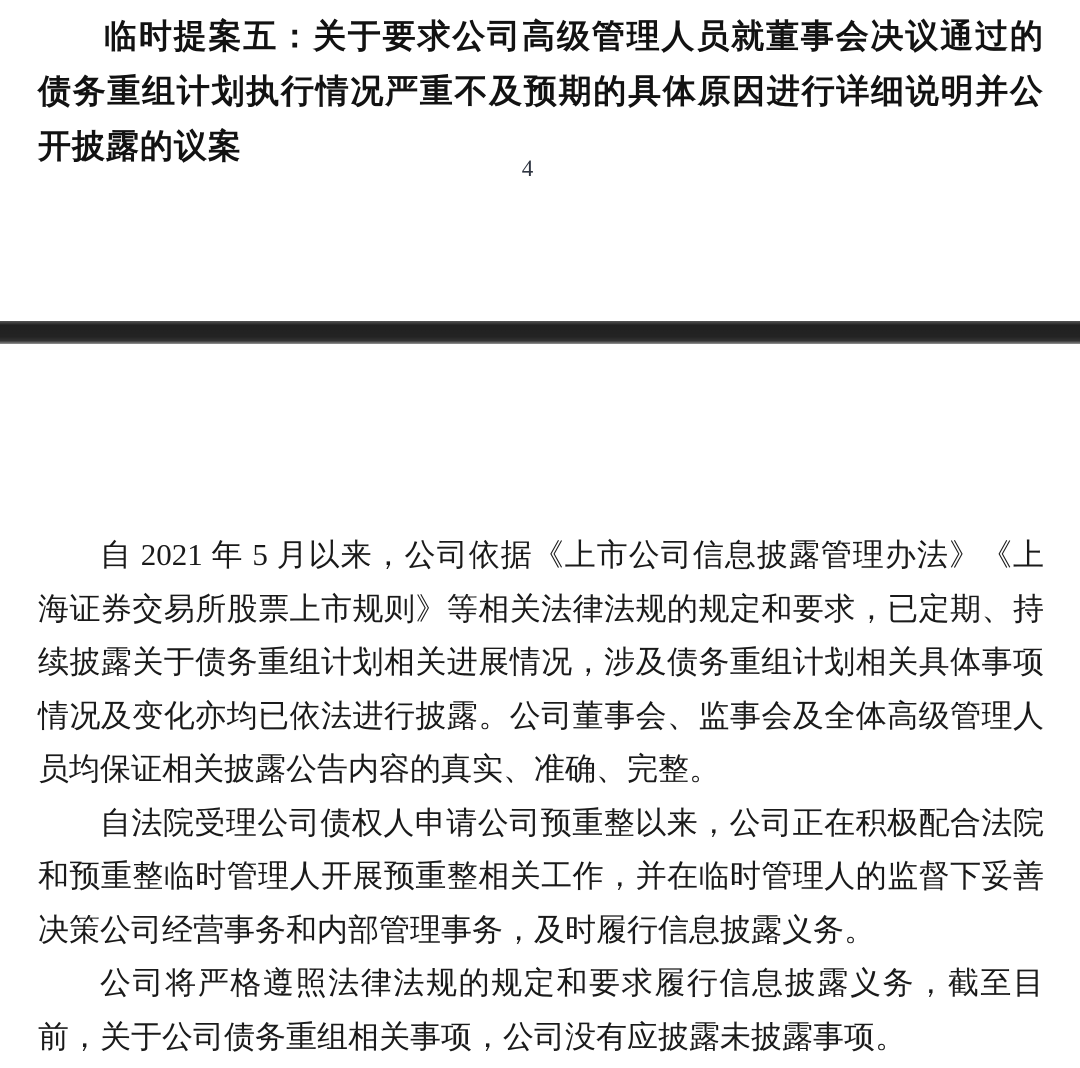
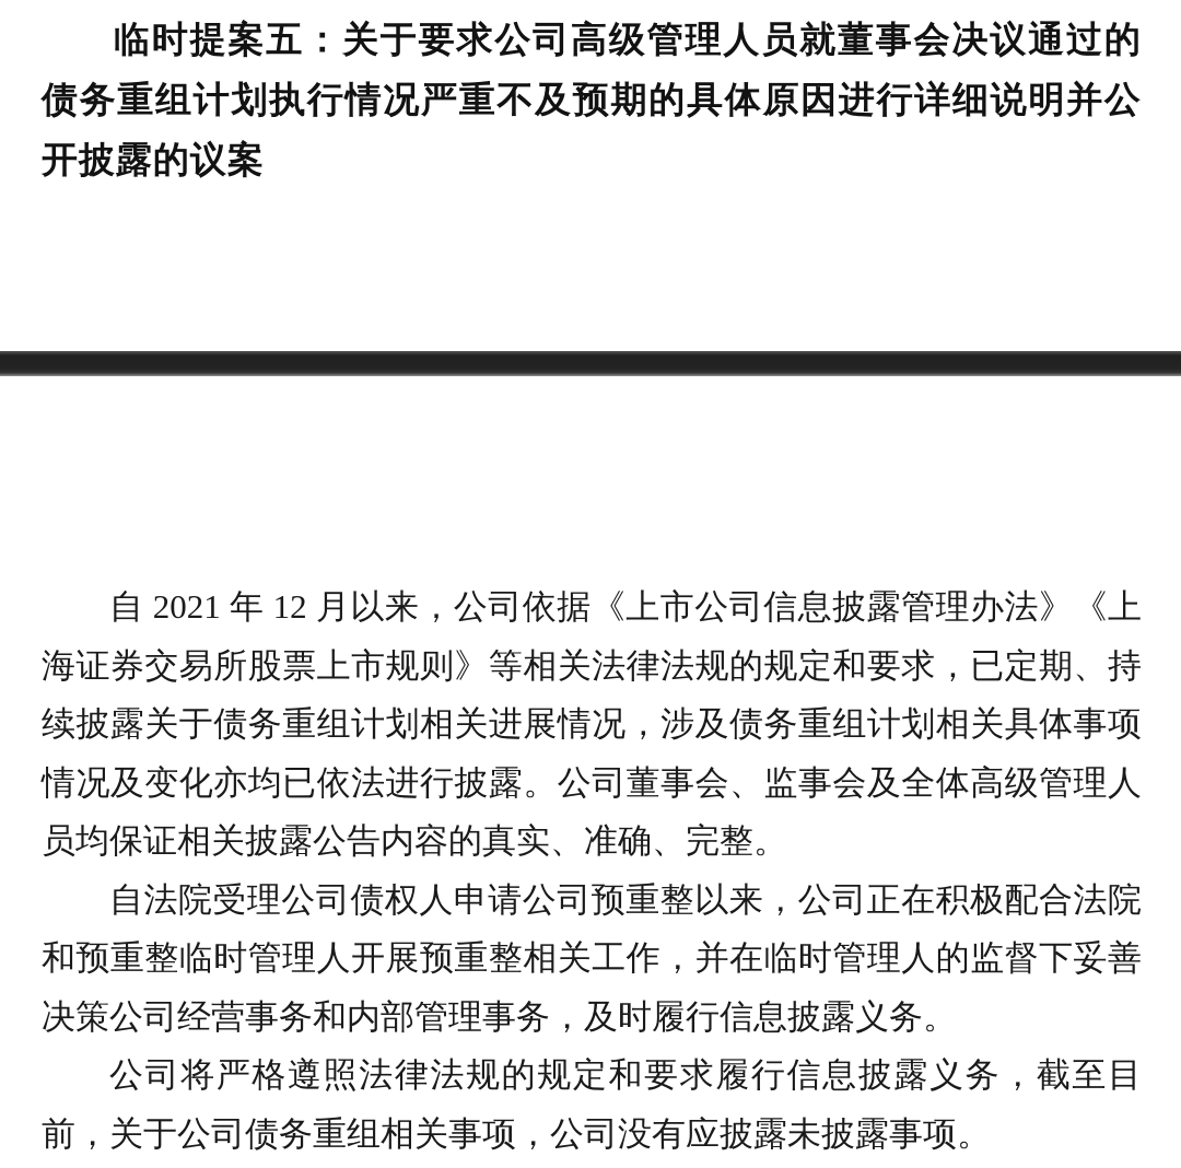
  临时提案五：关于要求公司高级管理人员就董事会决议通过的债务重组计划执行情况严重不及预期的具体原因进行详细说明并公开披露的议案
- 4
- 自 2021 年 5 月以来，公司依据《上市公司信息披露管理办法》《上海证券交易所股票上市规则》等相关法律法规的规定和要求，已定期、持续披露关于债务重组计划相关进展情况，涉及债务重组计划相关具体事项情况及变化亦均已依法进行披露。公司董事会、监事会及全体高级管理人员均保证相关披露公告内容的真实、准确、完整。
+ 自 2021 年 12 月以来，公司依据《上市公司信息披露管理办法》《上海证券交易所股票上市规则》等相关法律法规的规定和要求，已定期、持续披露关于债务重组计划相关进展情况，涉及债务重组计划相关具体事项情况及变化亦均已依法进行披露。公司董事会、监事会及全体高级管理人员均保证相关披露公告内容的真实、准确、完整。
  自法院受理公司债权人申请公司预重整以来，公司正在积极配合法院和预重整临时管理人开展预重整相关工作，并在临时管理人的监督下妥善决策公司经营事务和内部管理事务，及时履行信息披露义务。
  公司将严格遵照法律法规的规定和要求履行信息披露义务，截至目前，关于公司债务重组相关事项，公司没有应披露未披露事项。
